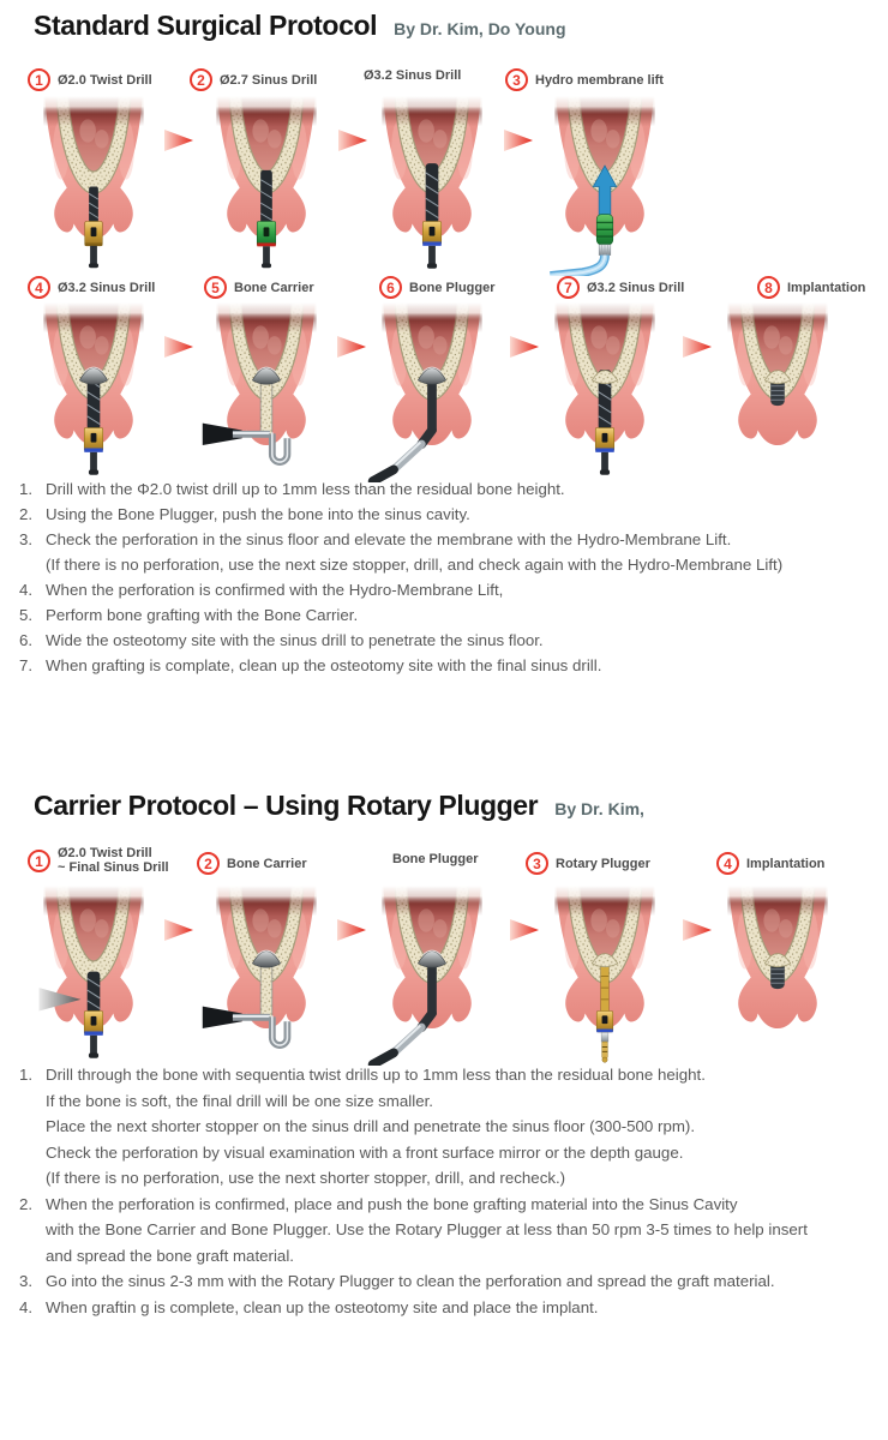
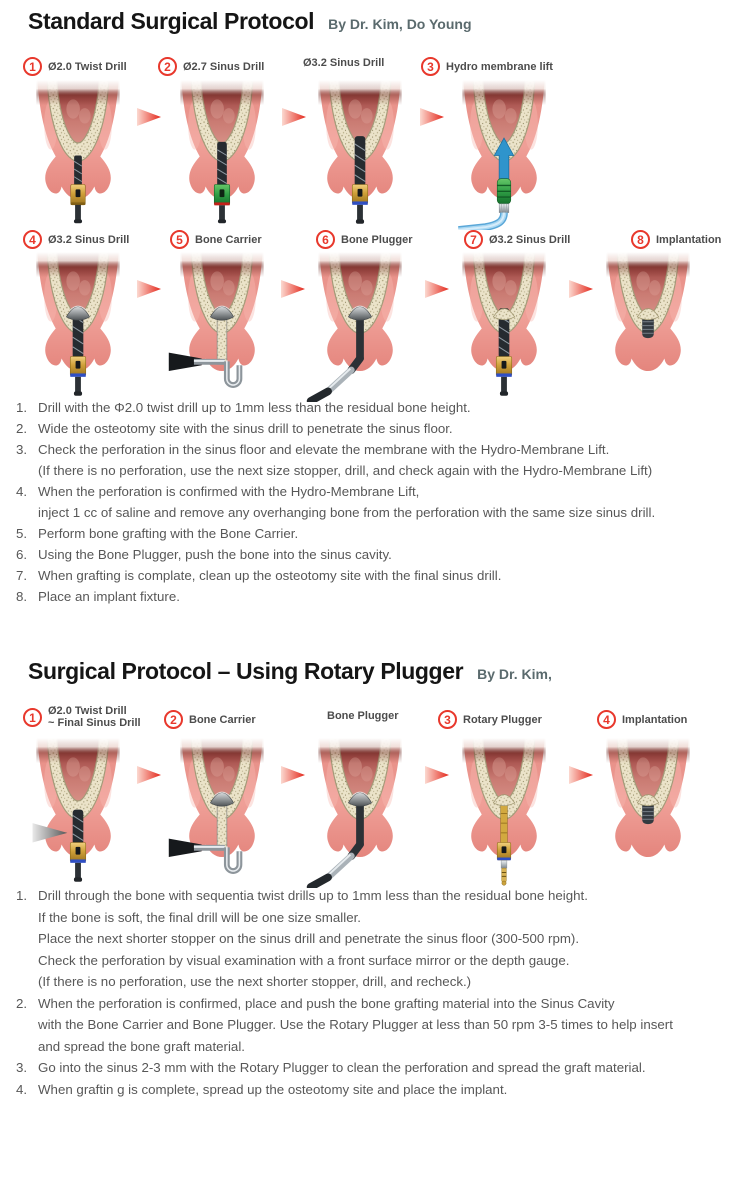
  Standard Surgical Protocol
  By Dr. Kim, Do Young
  1
  Ø2.0 Twist Drill
  2
  Ø2.7 Sinus Drill
  Ø3.2 Sinus Drill
  3
  Hydro membrane lift
  4
  Ø3.2 Sinus Drill
  5
  Bone Carrier
  6
  Bone Plugger
  7
  Ø3.2 Sinus Drill
  8
  Implantation
  1.
  Drill with the Φ2.0 twist drill up to 1mm less than the residual bone height.
  2.
- Using the Bone Plugger, push the bone into the sinus cavity.
+ Wide the osteotomy site with the sinus drill to penetrate the sinus floor.
  3.
  Check the perforation in the sinus floor and elevate the membrane with the Hydro-Membrane Lift.
  (If there is no perforation, use the next size stopper, drill, and check again with the Hydro-Membrane Lift)
  4.
  When the perforation is confirmed with the Hydro-Membrane Lift,
+ inject 1 cc of saline and remove any overhanging bone from the perforation with the same size sinus drill.
  5.
  Perform bone grafting with the Bone Carrier.
  6.
- Wide the osteotomy site with the sinus drill to penetrate the sinus floor.
+ Using the Bone Plugger, push the bone into the sinus cavity.
  7.
  When grafting is complate, clean up the osteotomy site with the final sinus drill.
+ 8.
+ Place an implant fixture.
- Carrier Protocol – Using Rotary Plugger
+ Surgical Protocol – Using Rotary Plugger
  By Dr. Kim,
  1
  Ø2.0 Twist Drill
  ~ Final Sinus Drill
  2
  Bone Carrier
  Bone Plugger
  3
  Rotary Plugger
  4
  Implantation
  1.
  Drill through the bone with sequentia twist drills up to 1mm less than the residual bone height.
  If the bone is soft, the final drill will be one size smaller.
  Place the next shorter stopper on the sinus drill and penetrate the sinus floor (300-500 rpm).
  Check the perforation by visual examination with a front surface mirror or the depth gauge.
  (If there is no perforation, use the next shorter stopper, drill, and recheck.)
  2.
  When the perforation is confirmed, place and push the bone grafting material into the Sinus Cavity
  with the Bone Carrier and Bone Plugger. Use the Rotary Plugger at less than 50 rpm 3-5 times to help insert
  and spread the bone graft material.
  3.
  Go into the sinus 2-3 mm with the Rotary Plugger to clean the perforation and spread the graft material.
  4.
- When graftin g is complete, clean up the osteotomy site and place the implant.
+ When graftin g is complete, spread up the osteotomy site and place the implant.
